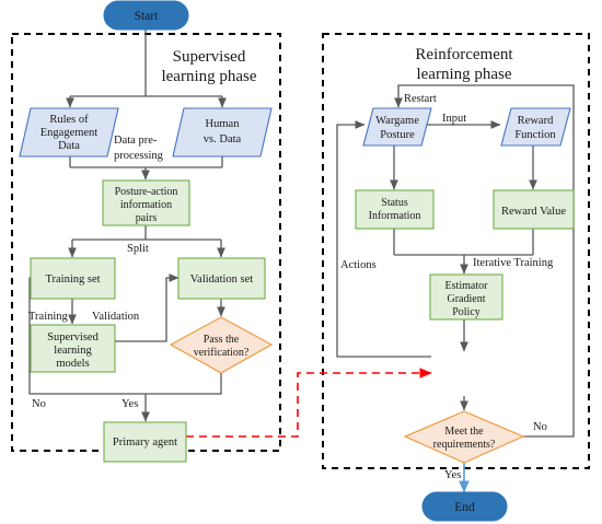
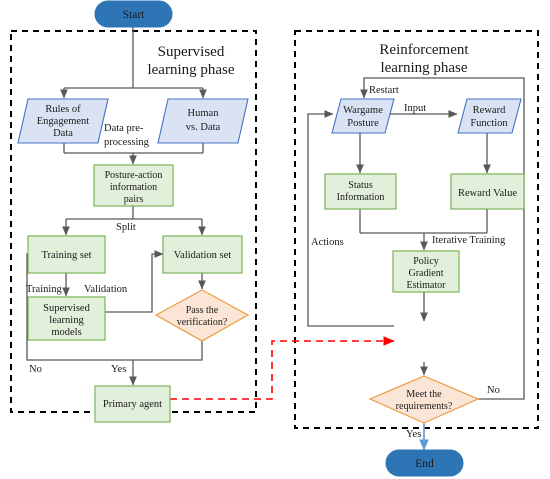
  Supervised
  learning phase
  Reinforcement
  learning phase
  Start
  Rules of
  Engagement
  Data
  Human
  vs. Data
  Posture-action
  information
  pairs
  Training set
  Validation set
  Supervised
  learning
  models
  Pass the
  verification?
  Primary agent
  Wargame
  Posture
  Reward
  Function
  Status
  Information
  Reward Value
- Estimator
+ Policy
  Gradient
- Policy
+ Estimator
  Meet the
  requirements?
  End
  Data pre-
  processing
  Split
  Training
  Validation
  No
  Yes
  Restart
  Input
  Actions
  Iterative Training
  No
  Yes
